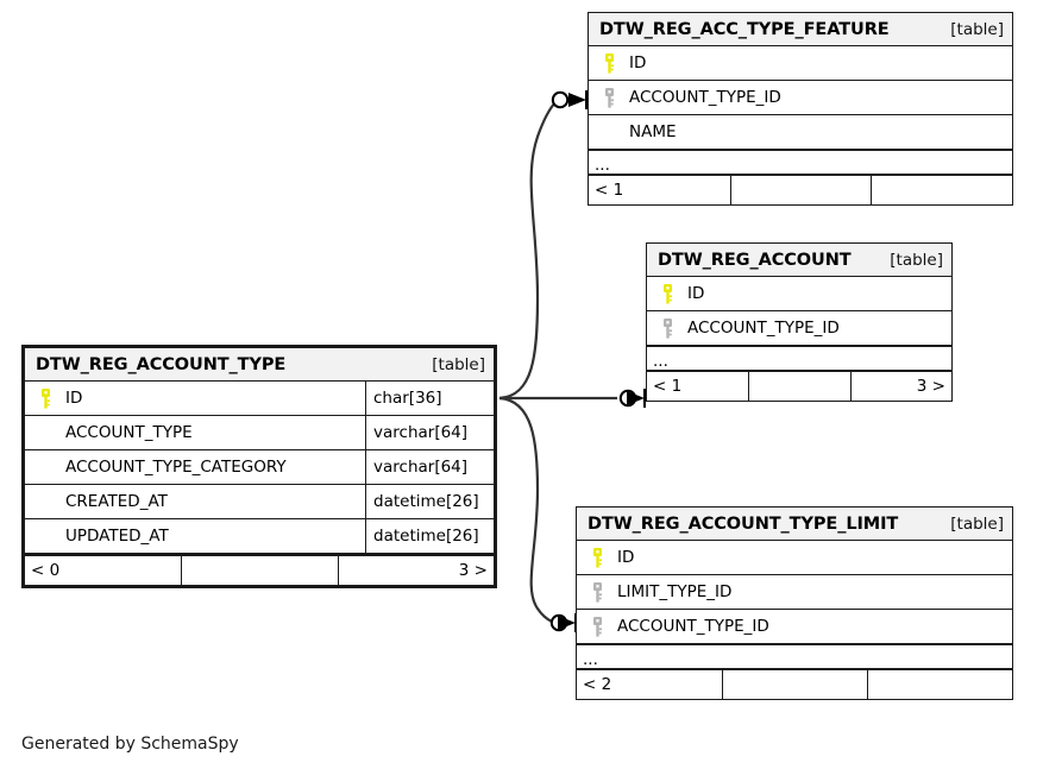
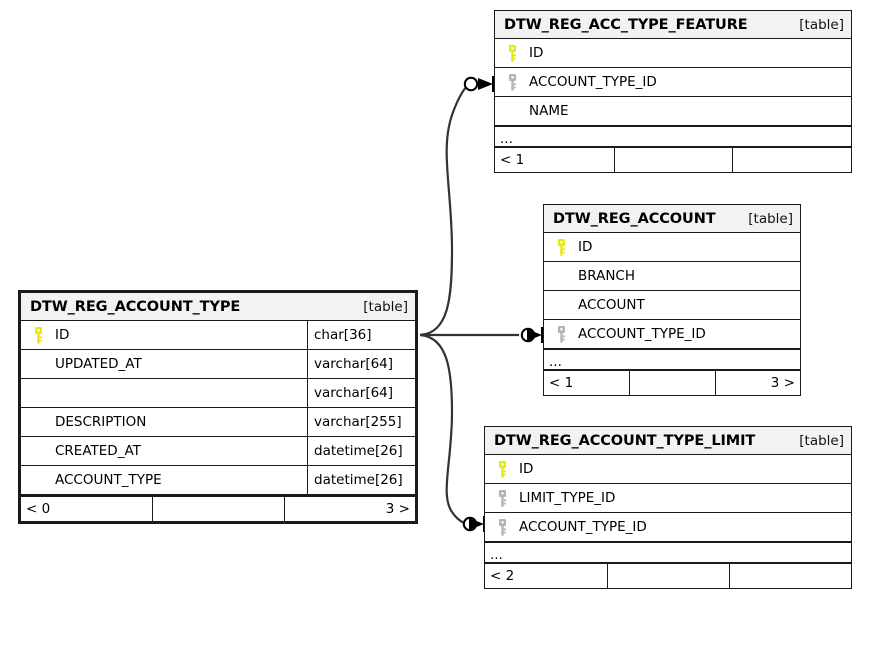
  DTW_REG_ACC_TYPE_FEATURE
  [table]
  ID
  ACCOUNT_TYPE_ID
  NAME
  ...
  < 1
  DTW_REG_ACCOUNT
  [table]
  ID
+ BRANCH
+ ACCOUNT
  ACCOUNT_TYPE_ID
  ...
  < 1
  3 >
  DTW_REG_ACCOUNT_TYPE
  [table]
  ID
  char[36]
- ACCOUNT_TYPE
+ UPDATED_AT
  varchar[64]
- ACCOUNT_TYPE_CATEGORY
  varchar[64]
+ DESCRIPTION
+ varchar[255]
  CREATED_AT
  datetime[26]
- UPDATED_AT
+ ACCOUNT_TYPE
  datetime[26]
  < 0
  3 >
  DTW_REG_ACCOUNT_TYPE_LIMIT
  [table]
  ID
  LIMIT_TYPE_ID
  ACCOUNT_TYPE_ID
  ...
  < 2
- Generated by SchemaSpy
